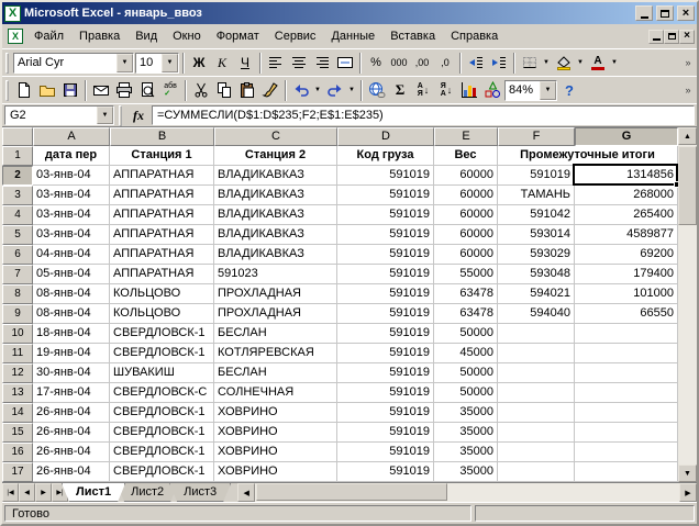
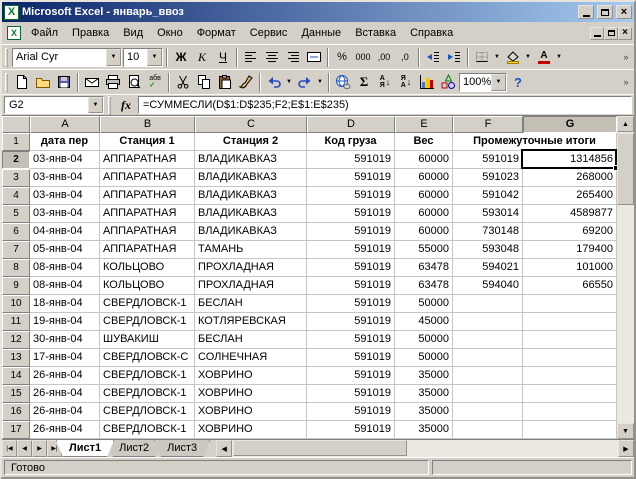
  X
  Microsoft Excel - январь_ввоз
  ×
  X
  Файл
  Правка
  Вид
  Окно
  Формат
  Сервис
  Данные
  Вставка
  Справка
  ×
  Arial Cyr
  10
  Ж
  К
  Ч
  %
  000
  ,00
  ,0
  А
  »
  Σ
  ↓
  ↓
- 84%
+ 100%
  ?
  »
  G2
  fx
  =СУММЕСЛИ(D$1:D$235;F2;E$1:E$235)
  A
  B
  C
  D
  E
  F
  G
  1
  дата пер
  Станция 1
  Станция 2
  Код груза
  Вес
  Промежуточные итоги
  2
  03-янв-04
  АППАРАТНАЯ
  ВЛАДИКАВКАЗ
  591019
  60000
  591019
  1314856
  3
  03-янв-04
  АППАРАТНАЯ
  ВЛАДИКАВКАЗ
  591019
  60000
- ТАМАНЬ
+ 591023
  268000
  4
  03-янв-04
  АППАРАТНАЯ
  ВЛАДИКАВКАЗ
  591019
  60000
  591042
  265400
  5
  03-янв-04
  АППАРАТНАЯ
  ВЛАДИКАВКАЗ
  591019
  60000
  593014
  4589877
  6
  04-янв-04
  АППАРАТНАЯ
  ВЛАДИКАВКАЗ
  591019
  60000
- 593029
+ 730148
  69200
  7
  05-янв-04
  АППАРАТНАЯ
- 591023
+ ТАМАНЬ
  591019
  55000
  593048
  179400
  8
  08-янв-04
  КОЛЬЦОВО
  ПРОХЛАДНАЯ
  591019
  63478
  594021
  101000
  9
  08-янв-04
  КОЛЬЦОВО
  ПРОХЛАДНАЯ
  591019
  63478
  594040
  66550
  10
  18-янв-04
  СВЕРДЛОВСК-1
  БЕСЛАН
  591019
  50000
  11
  19-янв-04
  СВЕРДЛОВСК-1
  КОТЛЯРЕВСКАЯ
  591019
  45000
  12
  30-янв-04
  ШУВАКИШ
  БЕСЛАН
  591019
  50000
  13
  17-янв-04
  СВЕРДЛОВСК-С
  СОЛНЕЧНАЯ
  591019
  50000
  14
  26-янв-04
  СВЕРДЛОВСК-1
  ХОВРИНО
  591019
  35000
  15
  26-янв-04
  СВЕРДЛОВСК-1
  ХОВРИНО
  591019
  35000
  16
  26-янв-04
  СВЕРДЛОВСК-1
  ХОВРИНО
  591019
  35000
  17
  26-янв-04
  СВЕРДЛОВСК-1
  ХОВРИНО
  591019
  35000
  Лист1
  Лист2
  Лист3
  Готово
